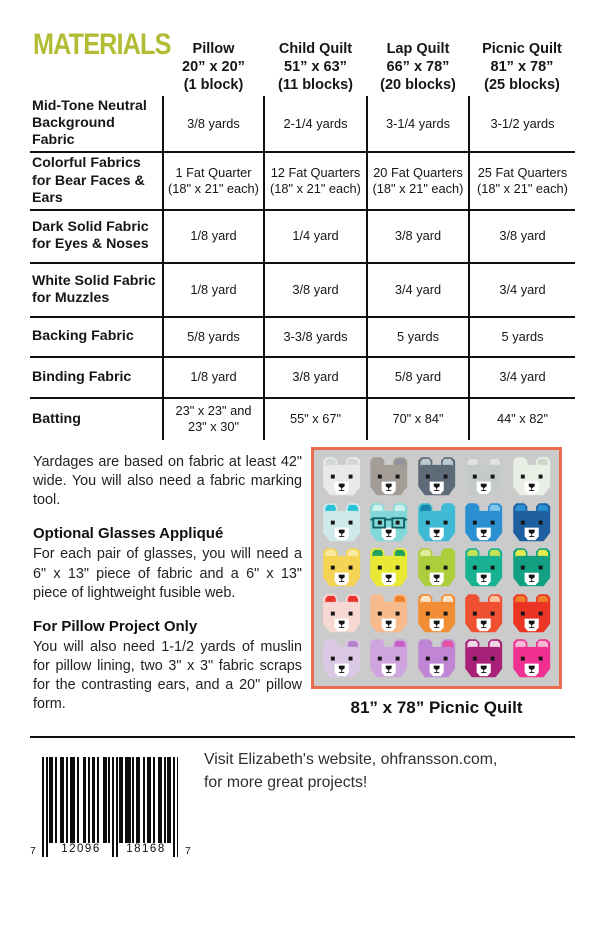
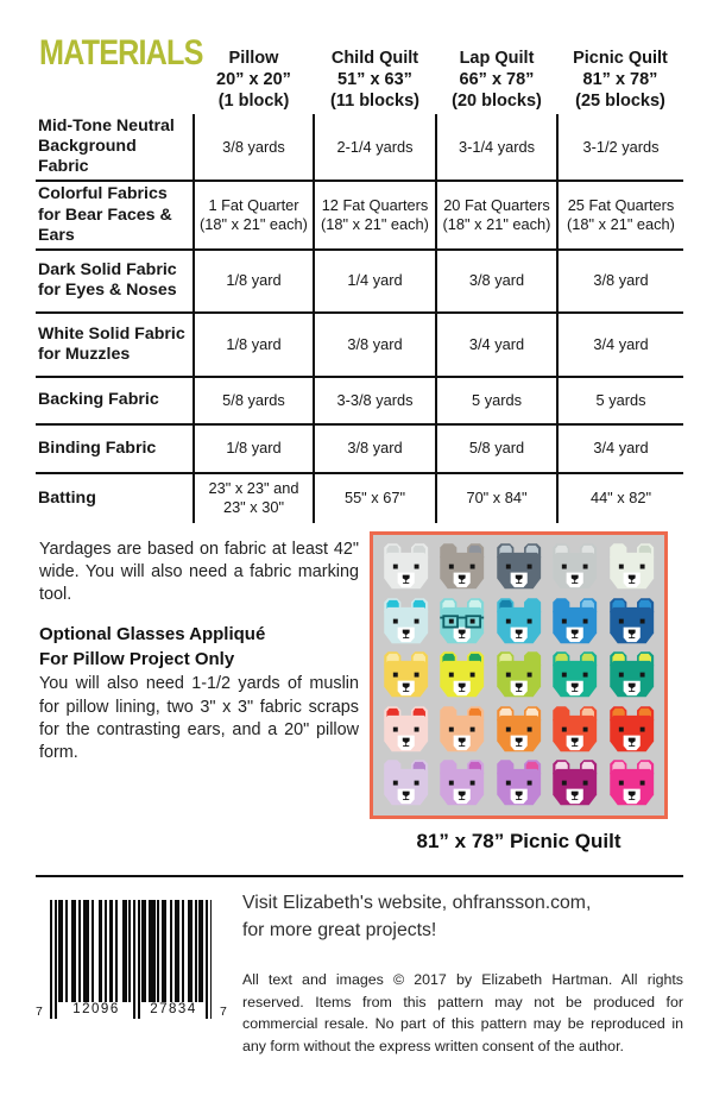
  MATERIALS
  	Pillow 20” x 20” (1 block)	Child Quilt 51” x 63” (11 blocks)	Lap Quilt 66” x 78” (20 blocks)	Picnic Quilt 81” x 78” (25 blocks)
  Mid-Tone Neutral Background Fabric	3/8 yards	2-1/4 yards	3-1/4 yards	3-1/2 yards
  Colorful Fabrics for Bear Faces & Ears	1 Fat Quarter (18" x 21" each)	12 Fat Quarters (18" x 21" each)	20 Fat Quarters (18" x 21" each)	25 Fat Quarters (18" x 21" each)
  Dark Solid Fabric for Eyes & Noses	1/8 yard	1/4 yard	3/8 yard	3/8 yard
  White Solid Fabric for Muzzles	1/8 yard	3/8 yard	3/4 yard	3/4 yard
  Backing Fabric	5/8 yards	3-3/8 yards	5 yards	5 yards
  Binding Fabric	1/8 yard	3/8 yard	5/8 yard	3/4 yard
  Batting	23" x 23" and 23" x 30"	55" x 67"	70" x 84"	44" x 82"
  Yardages are based on fabric at least 42" wide. You will also need a fabric marking tool.
  Optional Glasses Appliqué
- For each pair of glasses, you will need a 6" x 13" piece of fabric and a 6" x 13" piece of lightweight fusible web.
  For Pillow Project Only
  You will also need 1-1/2 yards of muslin for pillow lining, two 3" x 3" fabric scraps for the contrasting ears, and a 20" pillow form.
  81” x 78” Picnic Quilt
  7
  12096
- 18168
+ 27834
  7
  Visit Elizabeth's website, ohfransson.com,
  for more great projects!
+ All text and images © 2017 by Elizabeth Hartman. All rights reserved. Items from this pattern may not be produced for commercial resale. No part of this pattern may be reproduced in any form without the express written consent of the author.
